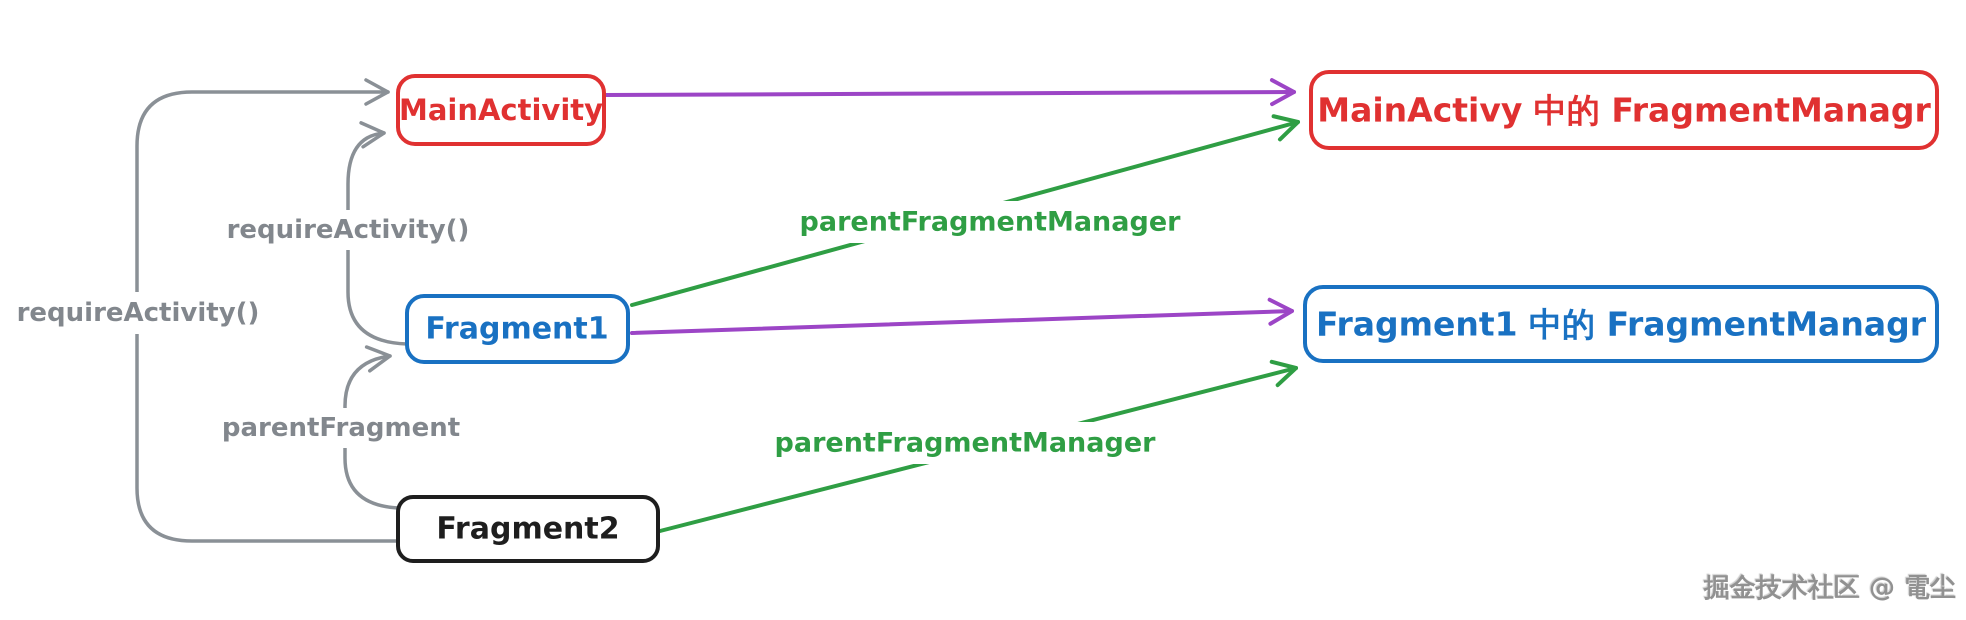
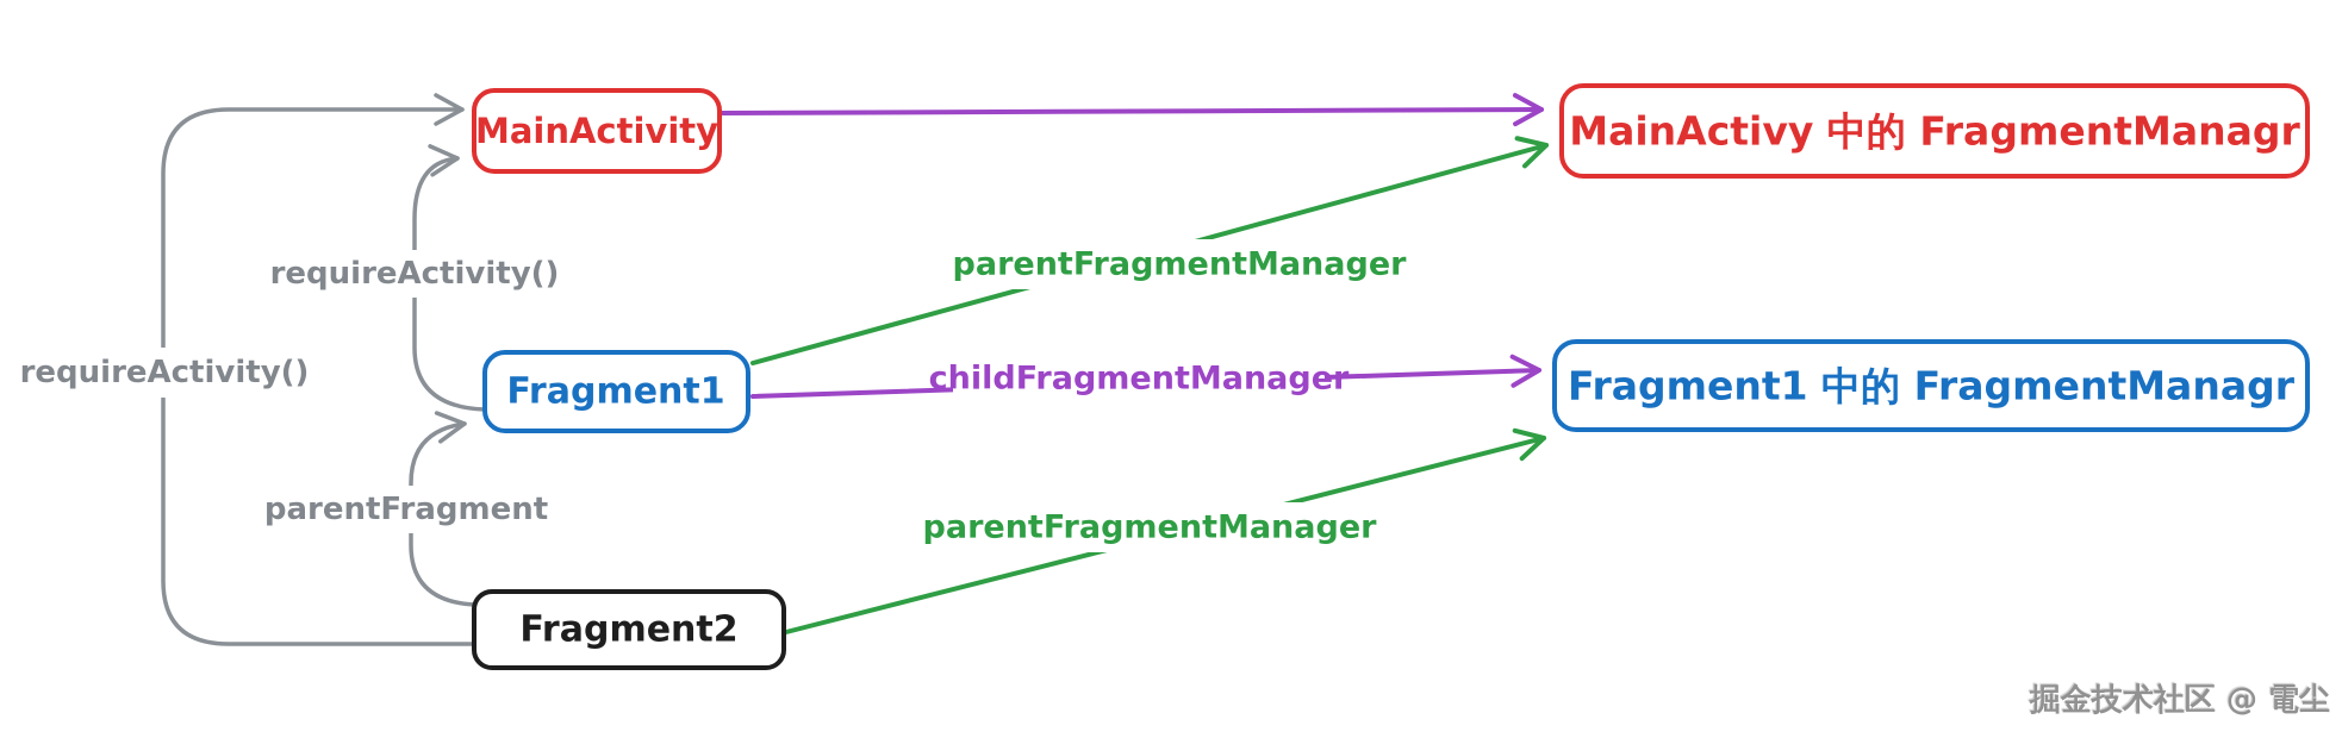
  requireActivity()
  requireActivity()
  parentFragment
  parentFragmentManager
+ childFragmentManager
  parentFragmentManager
  MainActivity
  Fragment1
  Fragment2
  MainActivy 中的 FragmentManagr
  Fragment1 中的 FragmentManagr
  掘金技术社区 @ 電尘
